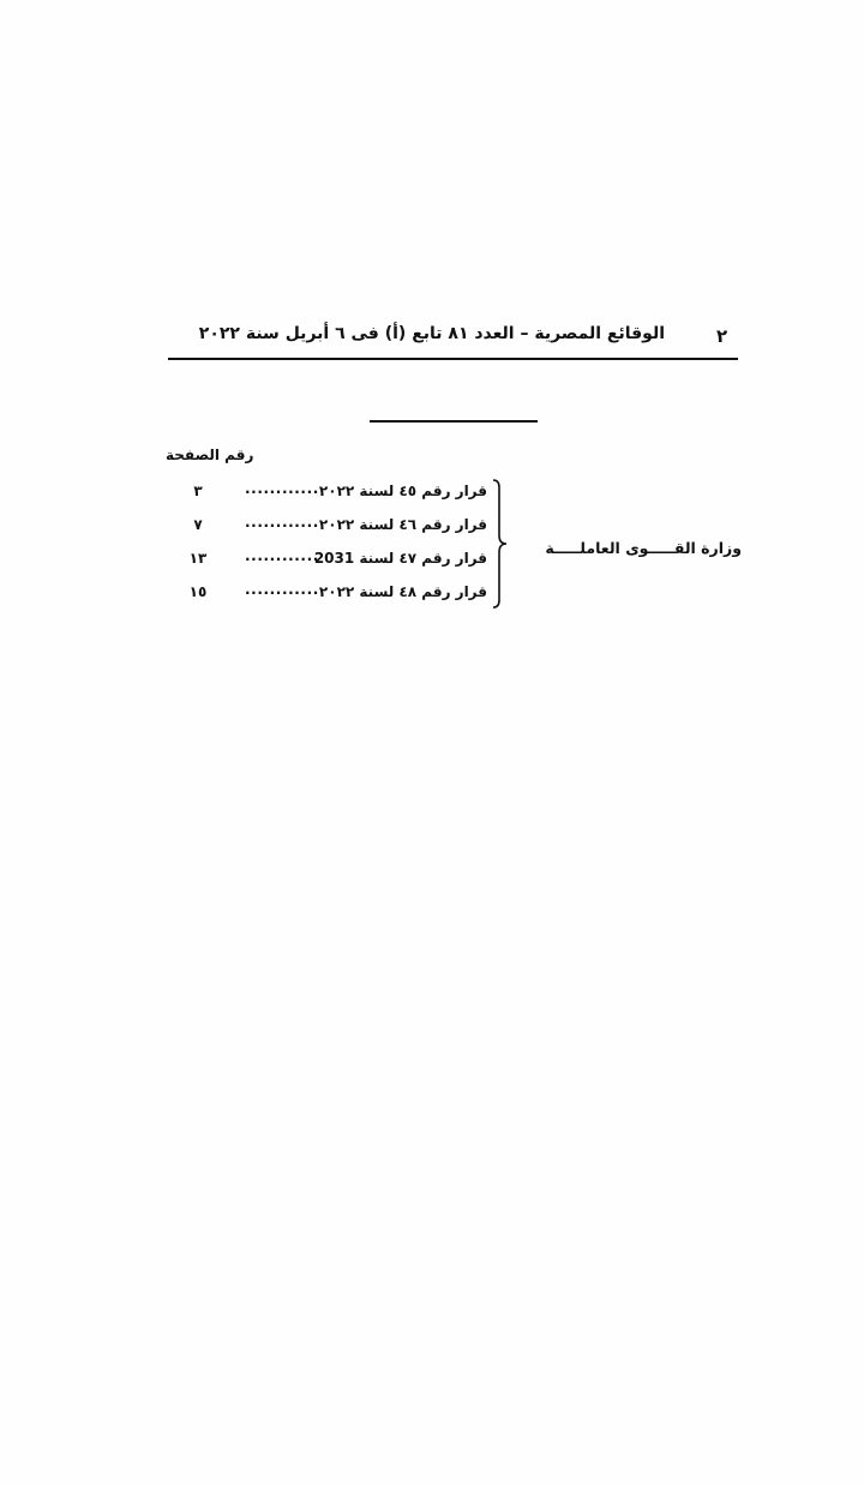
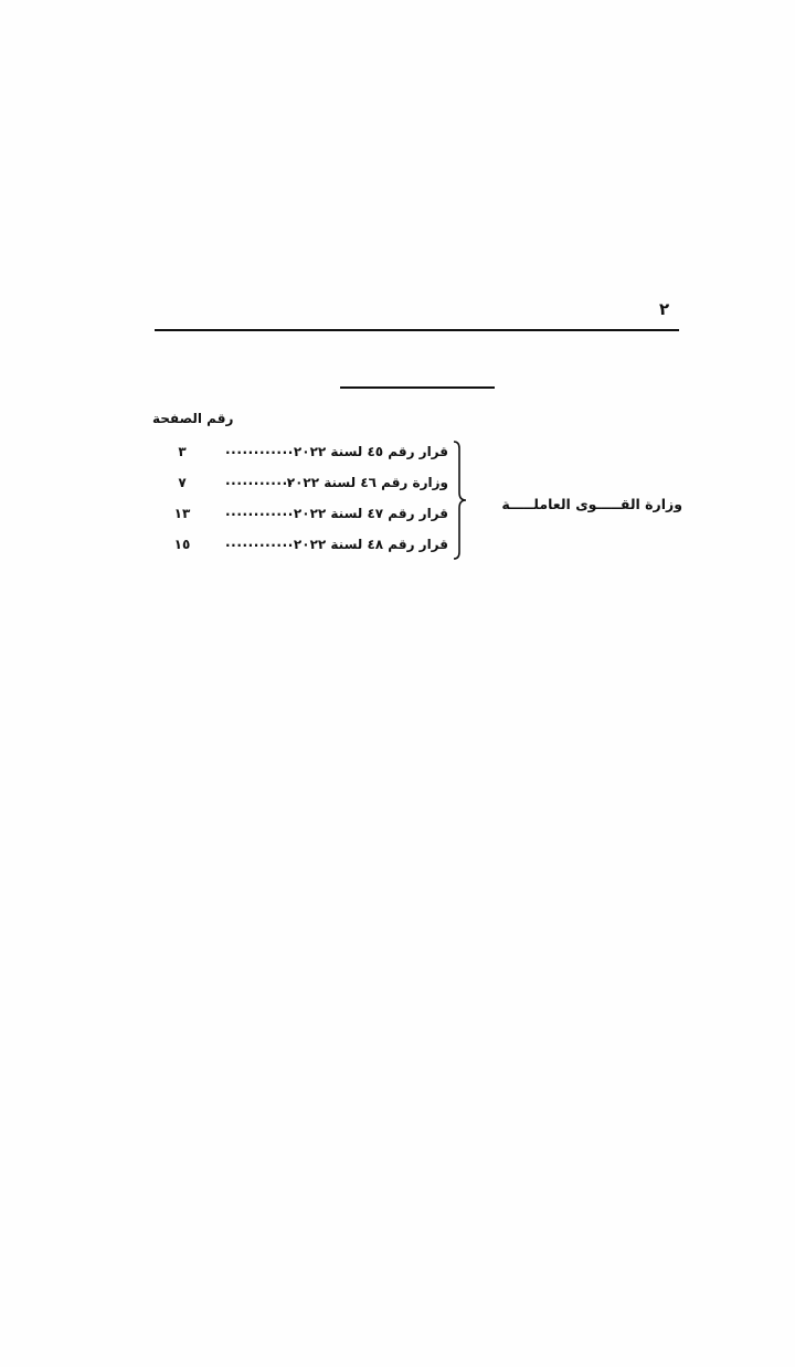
  ٢
- الوقائع المصرية – العدد ٨١ تابع (أ) فى ٦ أبريل سنة ٢٠٢٢
  رقم الصفحة
  ٣
  ............
  قرار رقم ٤٥ لسنة ٢٠٢٢
  ٧
  ............
- قرار رقم ٤٦ لسنة ٢٠٢٢
+ وزارة رقم ٤٦ لسنة ٢٠٢٢
  ١٣
  ............
- قرار رقم ٤٧ لسنة 2031
+ قرار رقم ٤٧ لسنة ٢٠٢٢
  ١٥
  ............
  قرار رقم ٤٨ لسنة ٢٠٢٢
  وزارة القـــــوى العاملـــــة
